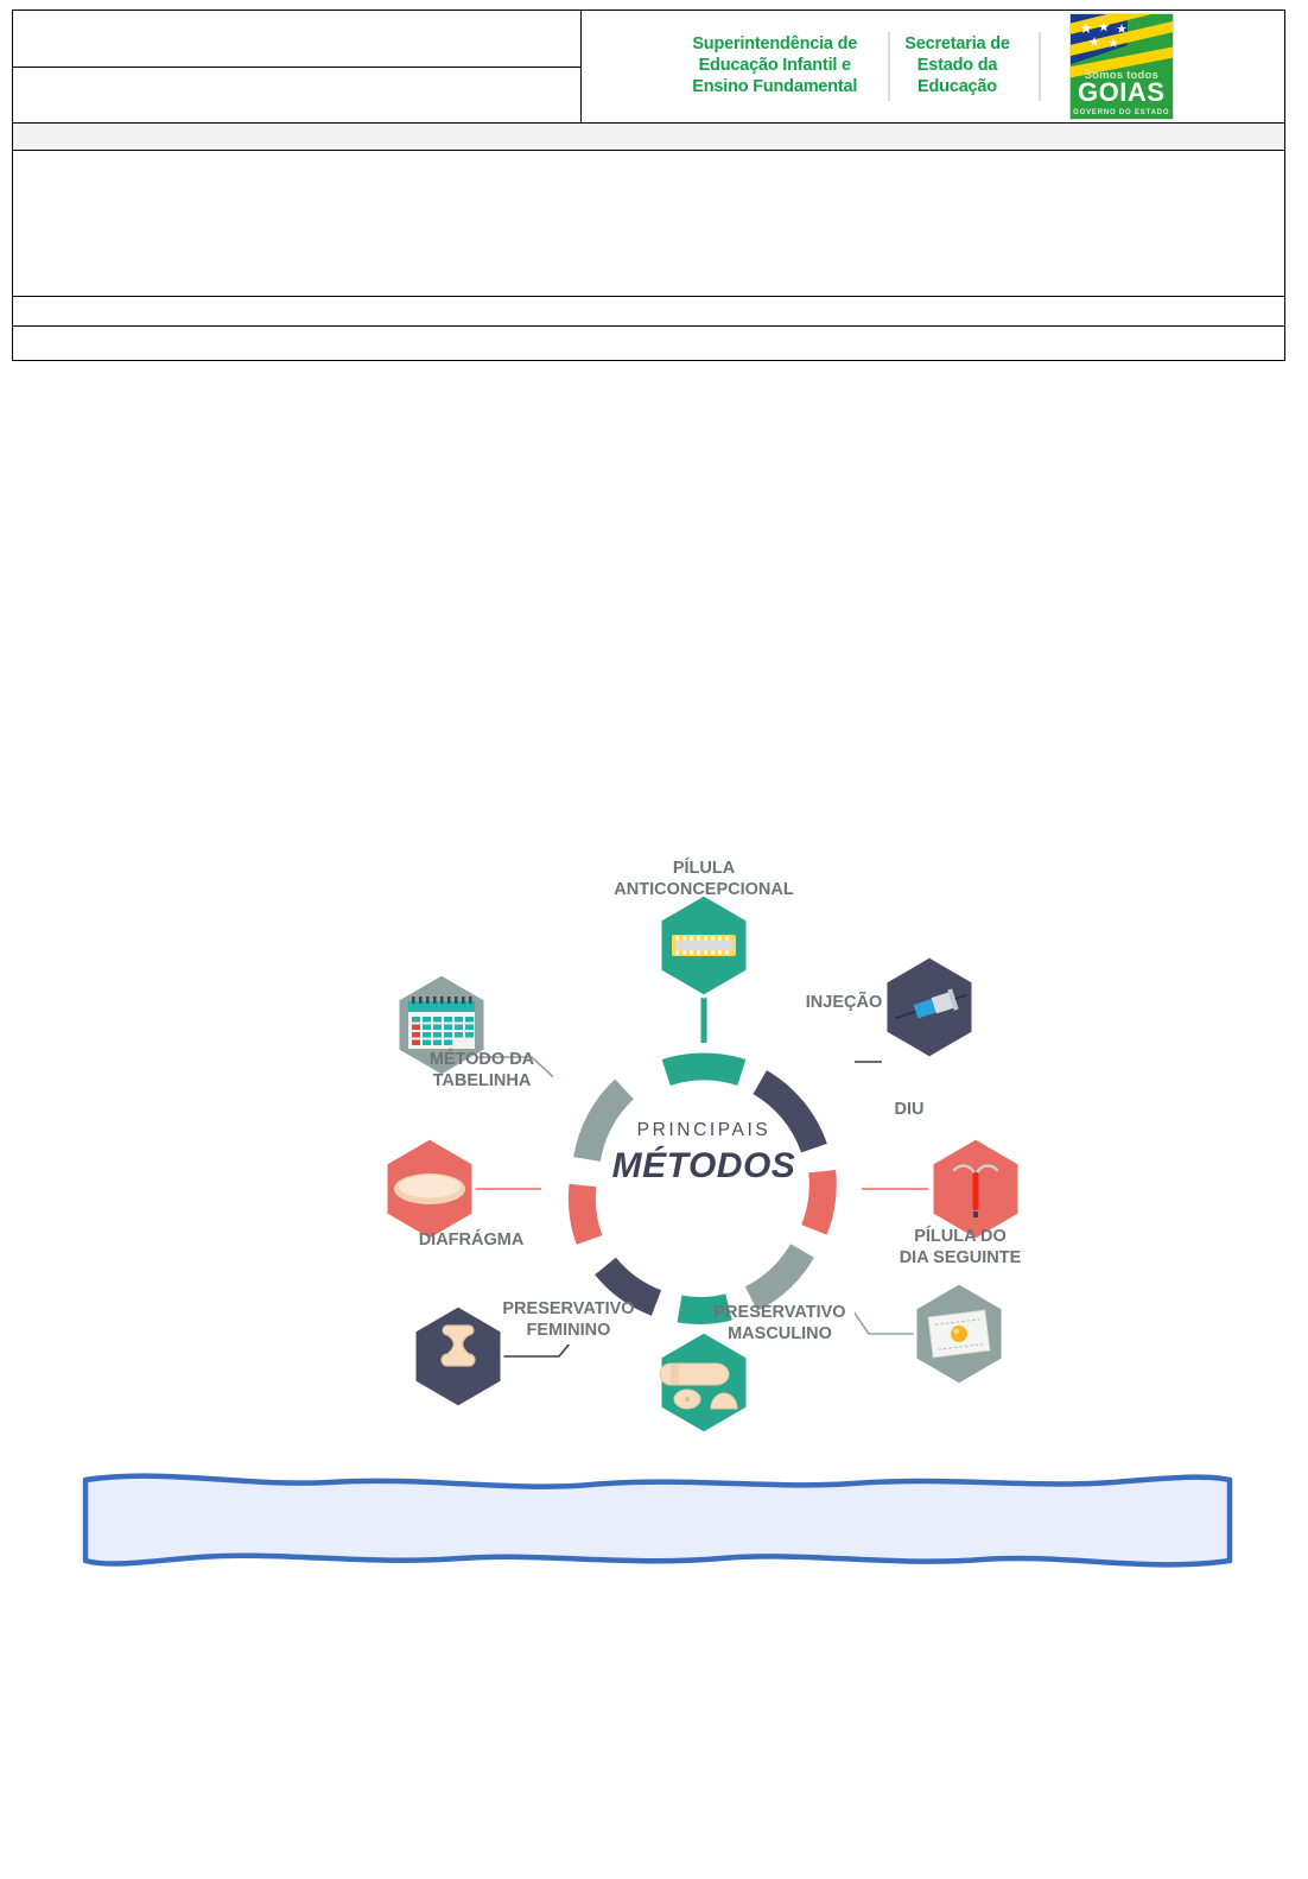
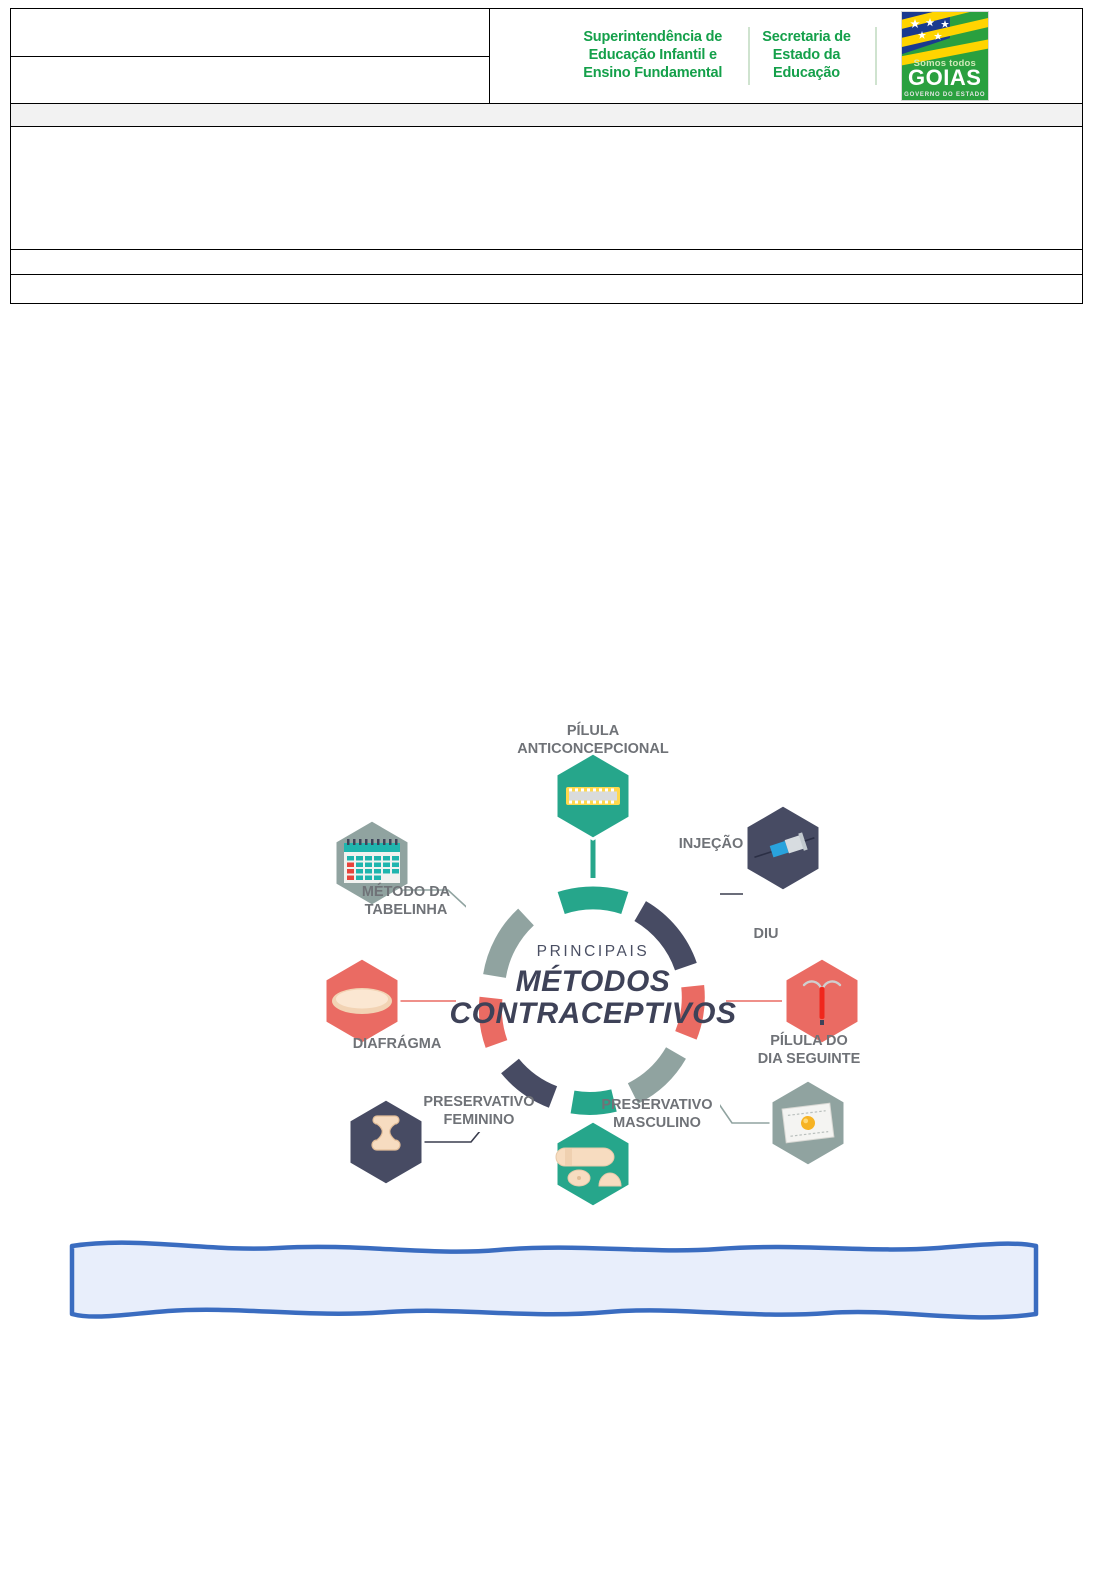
  	Superintendência de Educação Infantil e Ensino Fundamental Secretaria de Estado da Educação Somos todos GOIAS
  PRINCIPAIS
  MÉTODOS
+ CONTRACEPTIVOS
  PÍLULA
  ANTICONCEPCIONAL
  INJEÇÃO
  DIU
  PÍLULA DO
  DIA SEGUINTE
  PRESERVATIVO
  MASCULINO
  PRESERVATIVO
  FEMININO
  DIAFRÁGMA
  MÉTODO DA
  TABELINHA
